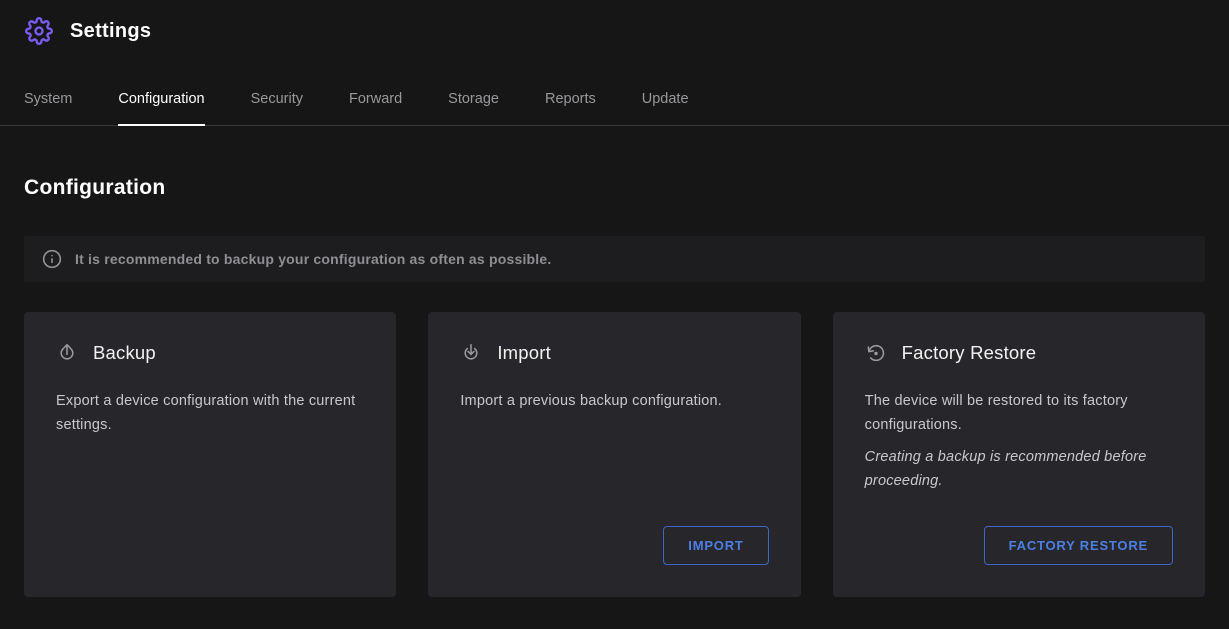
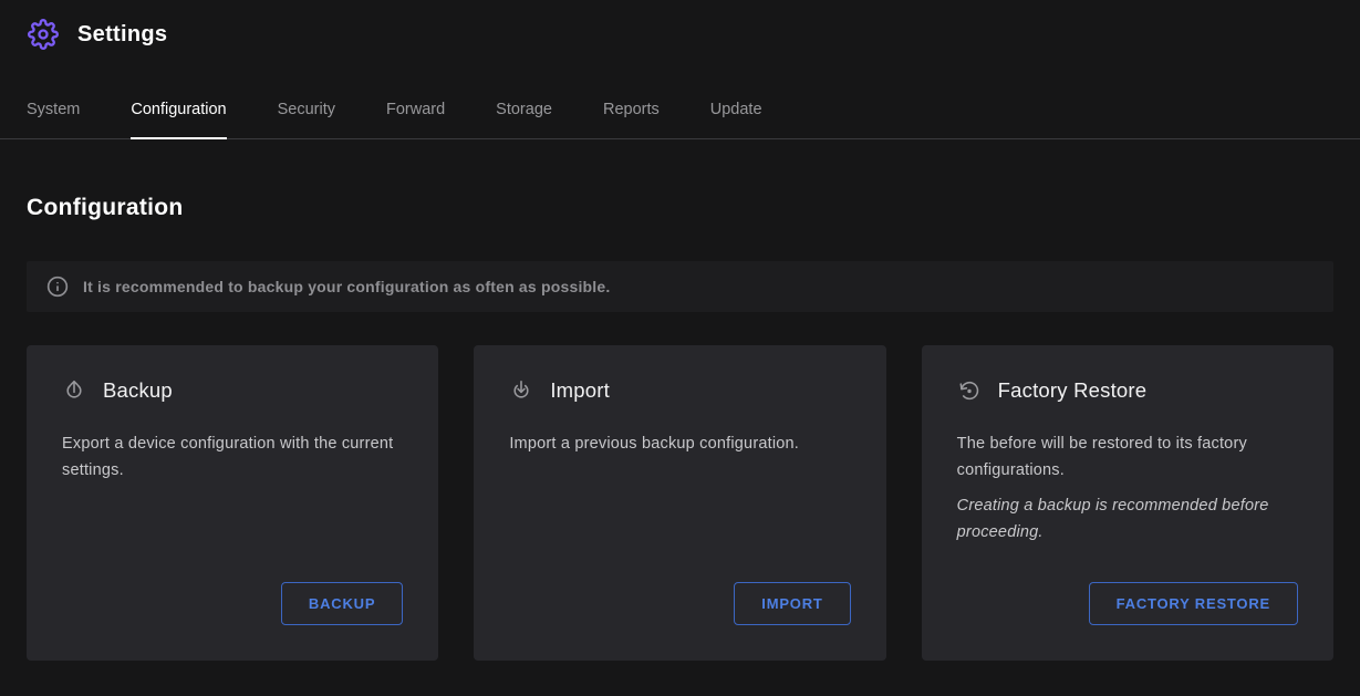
  Settings
  System
  Configuration
  Security
  Forward
  Storage
  Reports
  Update
  Configuration
  It is recommended to backup your configuration as often as possible.
  Backup
  Export a device configuration with the current settings.
+ BACKUP
  Import
  Import a previous backup configuration.
  IMPORT
  Factory Restore
- The device will be restored to its factory configurations.
+ The before will be restored to its factory configurations.
  Creating a backup is recommended before proceeding.
  FACTORY RESTORE
